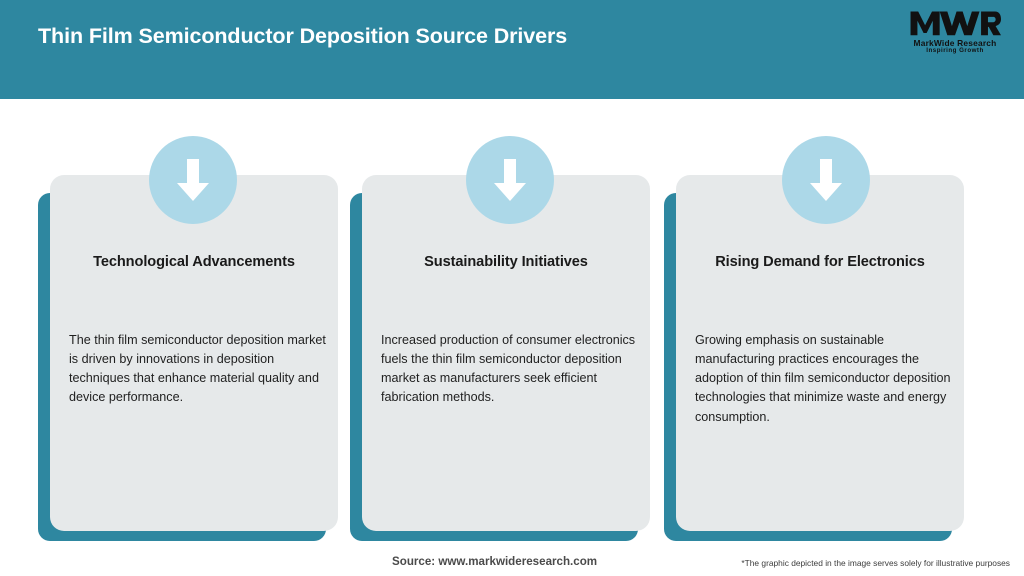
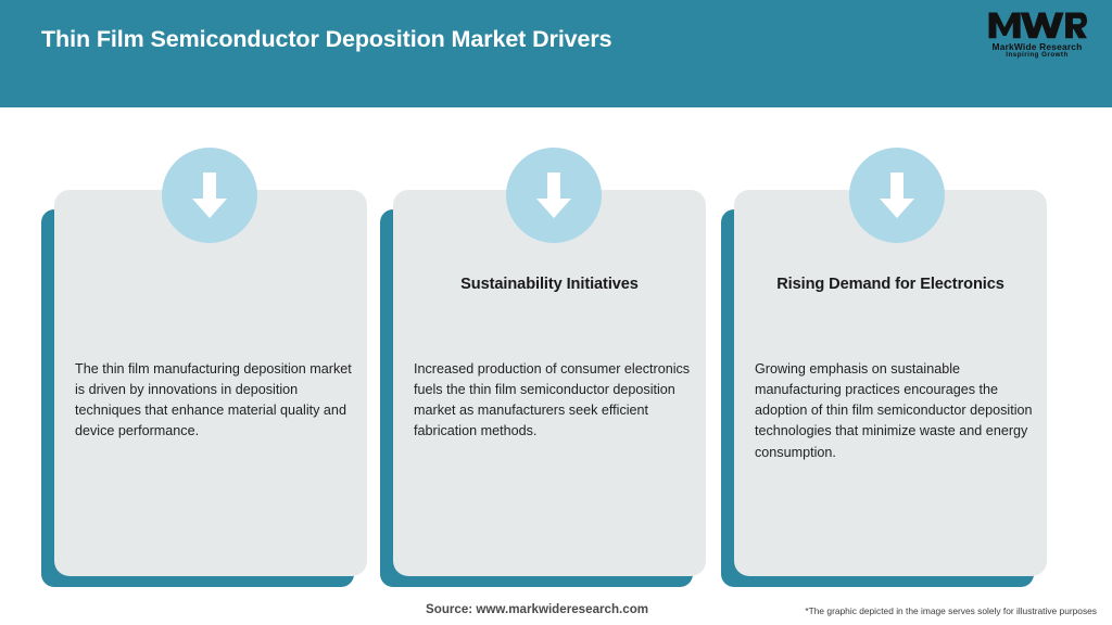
- Thin Film Semiconductor Deposition Source Drivers
+ Thin Film Semiconductor Deposition Market Drivers
  MarkWide Research
- Technological Advancements
- The thin film semiconductor deposition market is driven by innovations in deposition techniques that enhance material quality and device performance.
+ The thin film manufacturing deposition market is driven by innovations in deposition techniques that enhance material quality and device performance.
  Sustainability Initiatives
  Increased production of consumer electronics fuels the thin film semiconductor deposition market as manufacturers seek efficient fabrication methods.
  Rising Demand for Electronics
  Growing emphasis on sustainable manufacturing practices encourages the adoption of thin film semiconductor deposition technologies that minimize waste and energy consumption.
  Source: www.markwideresearch.com
  *The graphic depicted in the image serves solely for illustrative purposes
